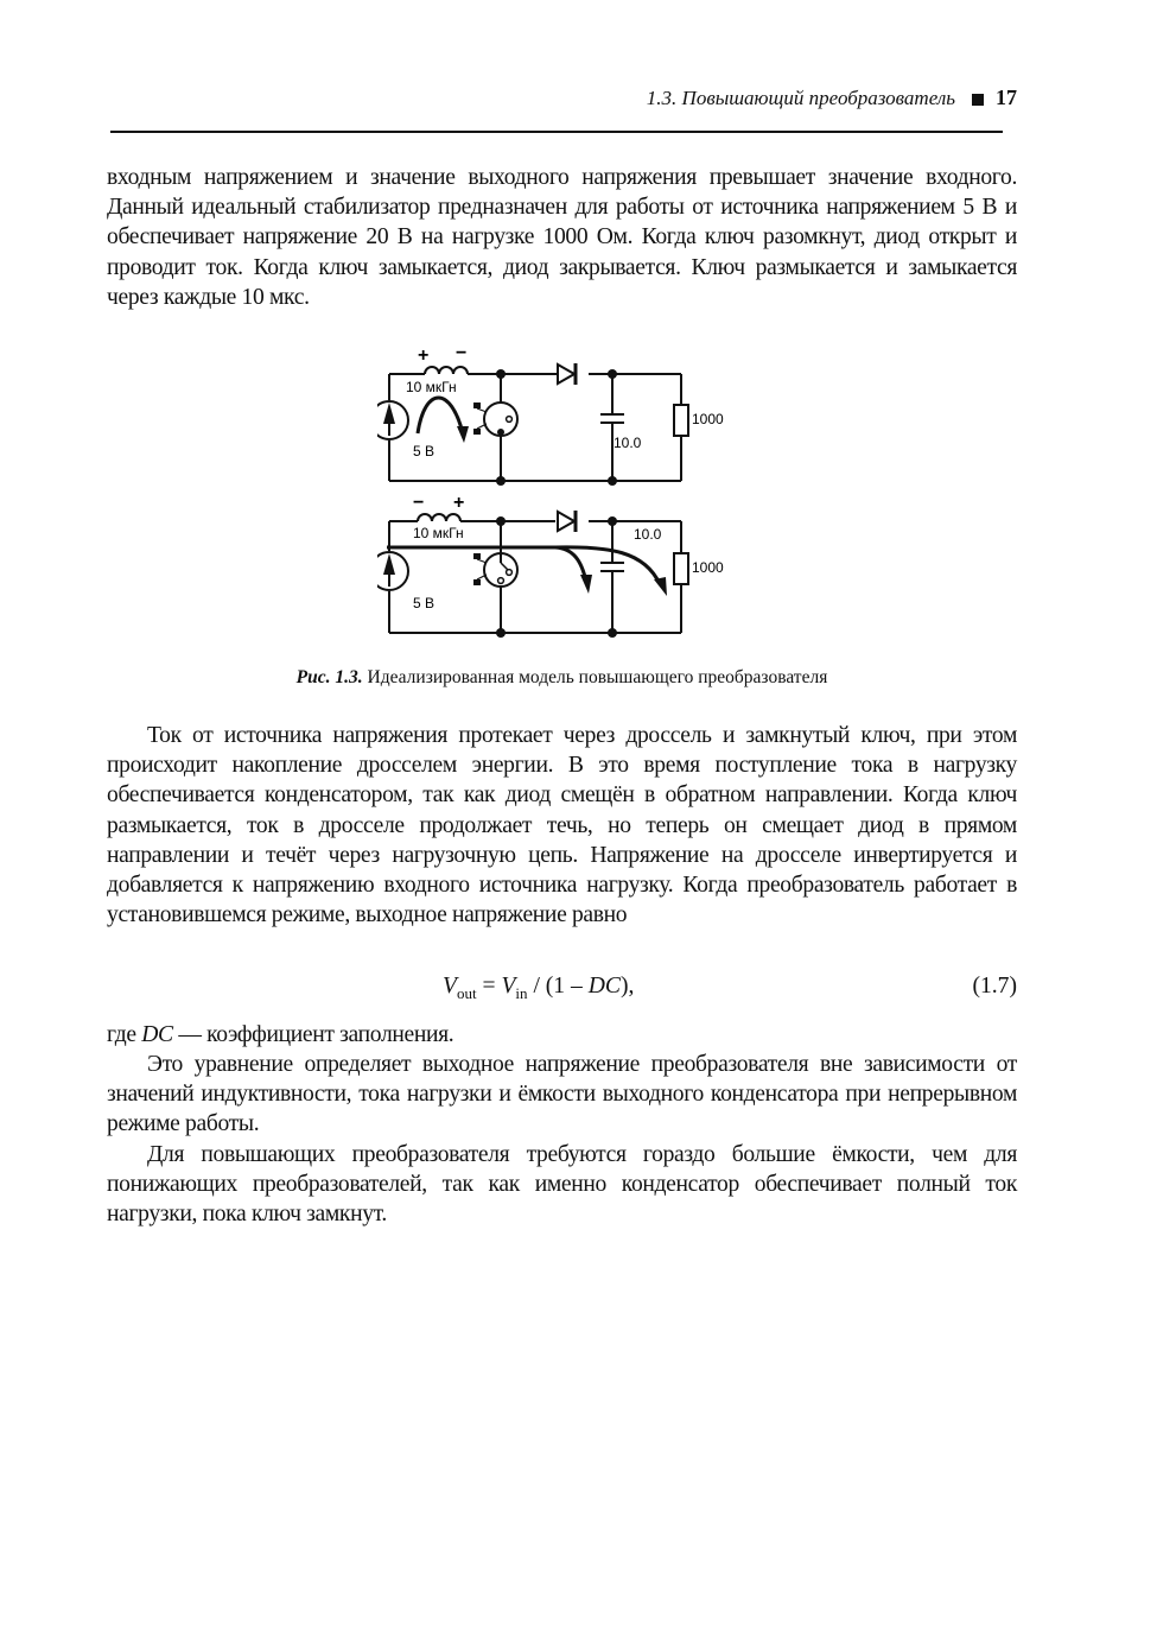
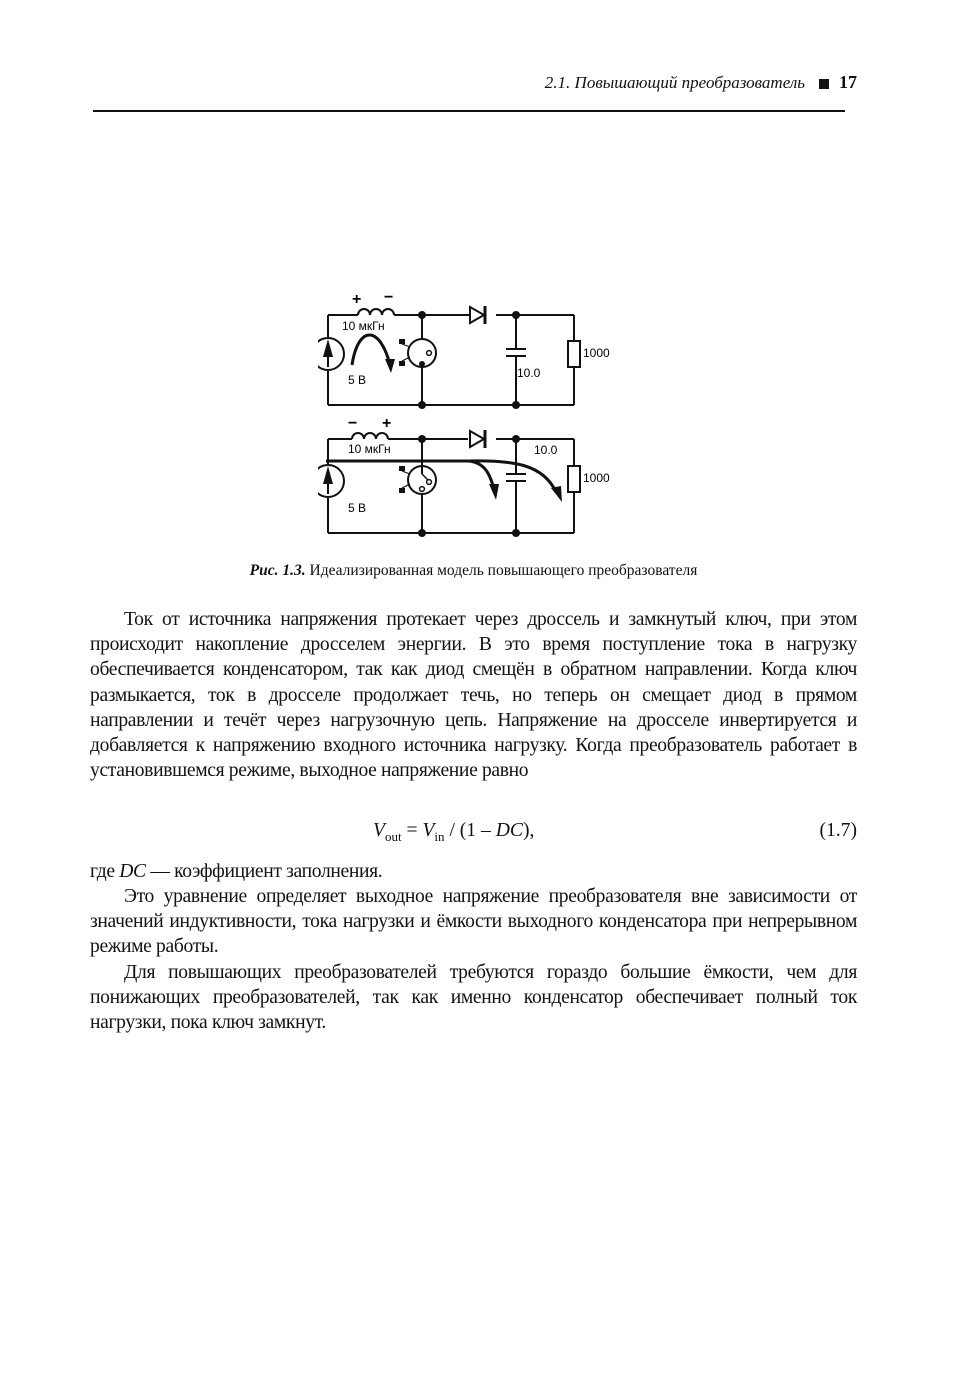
- 1.3. Повышающий преобразователь 17
+ 2.1. Повышающий преобразователь 17
- входным напряжением и значение выходного напряжения превышает значение входного. Данный идеальный стабилизатор предназначен для работы от источника напряжением 5 В и обеспечивает напряжение 20 В на нагрузке 1000 Ом. Когда ключ разомкнут, диод открыт и проводит ток. Когда ключ замыкается, диод закрывается. Ключ размыкается и замыкается через каждые 10 мкс.
  +
  −
  10 мкГн
  5 В
  10.0
  1000
  −
  +
  10 мкГн
  5 В
  10.0
  1000
  Рис. 1.3. Идеализированная модель повышающего преобразователя
  Ток от источника напряжения протекает через дроссель и замкнутый ключ, при этом происходит накопление дросселем энергии. В это время поступление тока в нагрузку обеспечивается конденсатором, так как диод смещён в обратном направлении. Когда ключ размыкается, ток в дросселе продолжает течь, но теперь он смещает диод в прямом направлении и течёт через нагрузочную цепь. Напряжение на дросселе инвертируется и добавляется к напряжению входного источника нагрузку. Когда преобразователь работает в установившемся режиме, выходное напряжение равно
  Vout = Vin / (1 – DC),
  (1.7)
  где DC — коэффициент заполнения.
  Это уравнение определяет выходное напряжение преобразователя вне зависимости от значений индуктивности, тока нагрузки и ёмкости выходного конденсатора при непрерывном режиме работы.
- Для повышающих преобразователя требуются гораздо большие ёмкости, чем для понижающих преобразователей, так как именно конденсатор обеспечивает полный ток нагрузки, пока ключ замкнут.
+ Для повышающих преобразователей требуются гораздо большие ёмкости, чем для понижающих преобразователей, так как именно конденсатор обеспечивает полный ток нагрузки, пока ключ замкнут.
